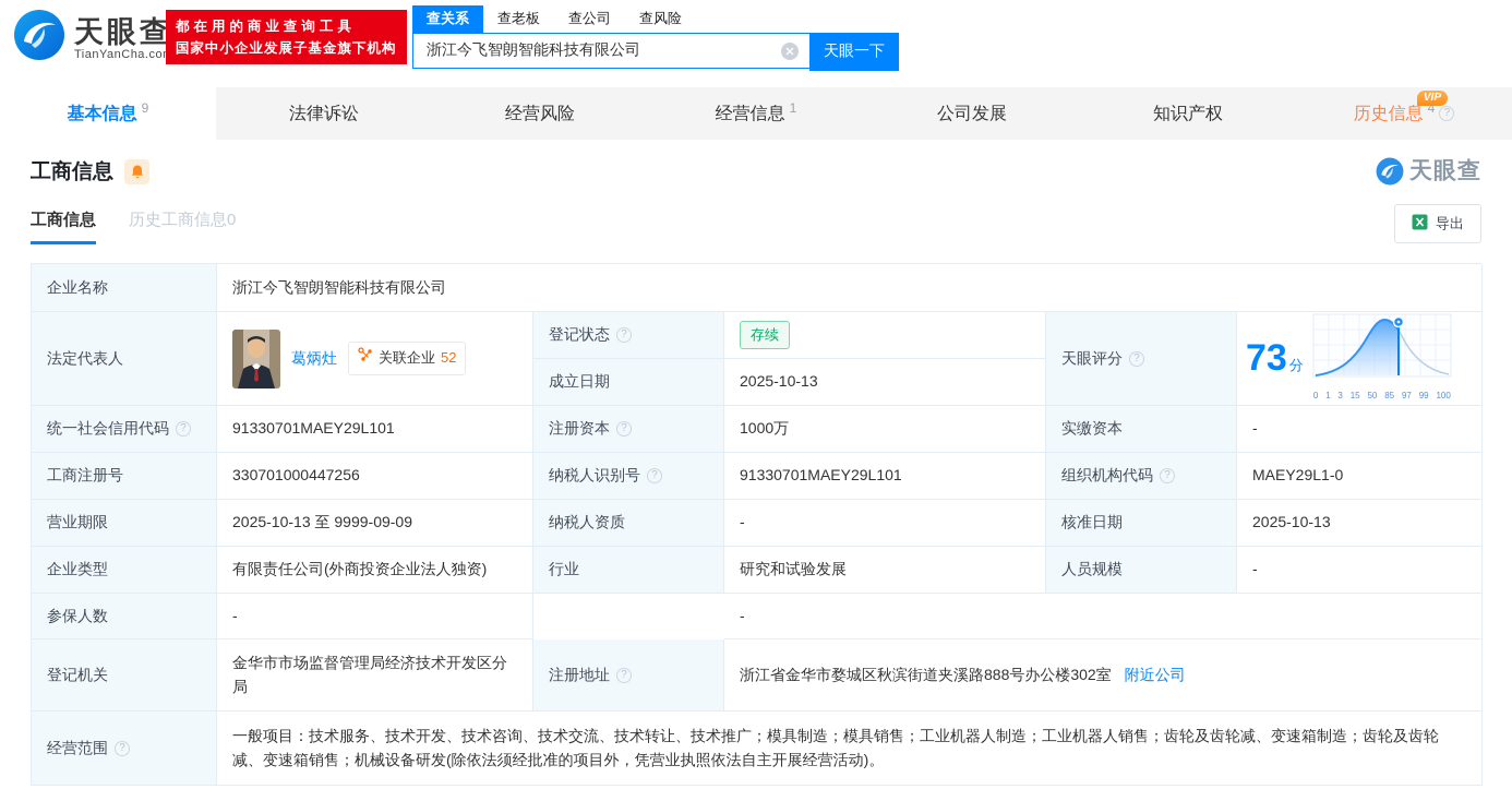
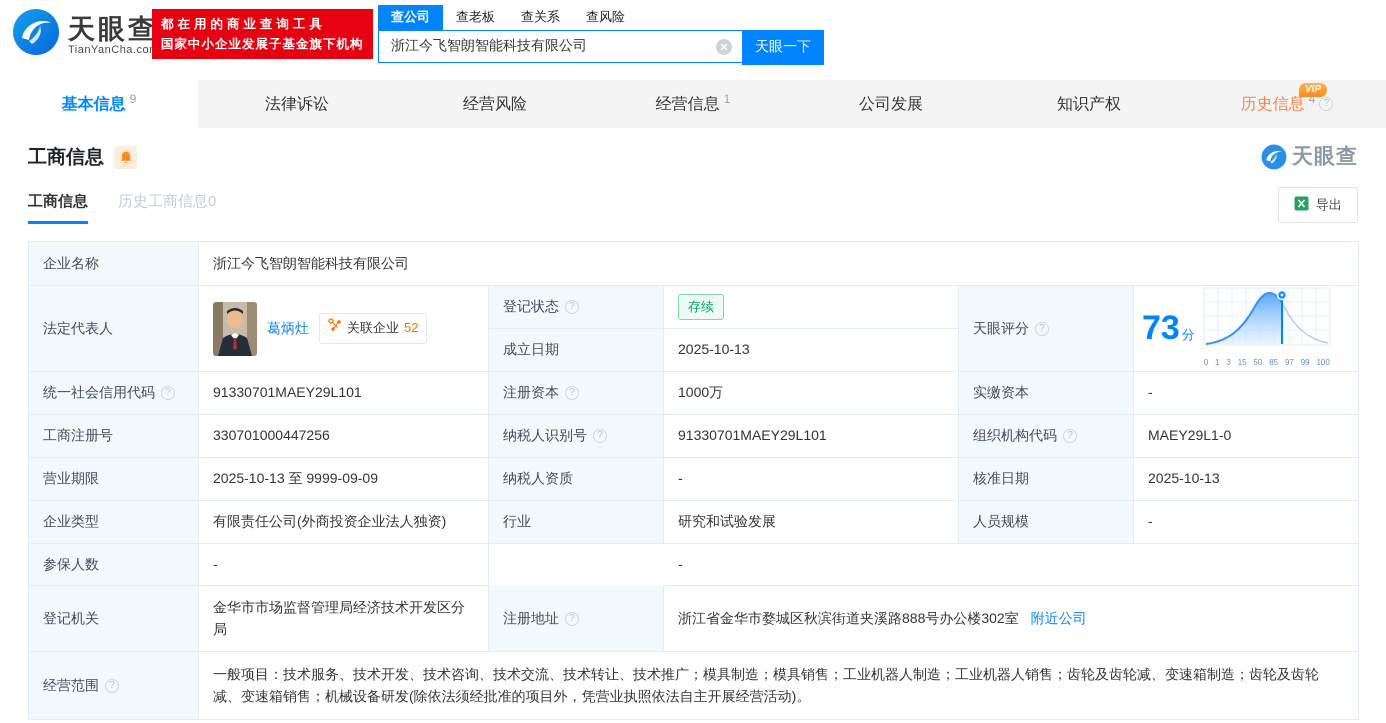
  天眼查
  TianYanCha.co
  都在用的商业查询工具
  国家中小企业发展子基金旗下机构
- 查关系
+ 查公司
  查老板
- 查公司
+ 查关系
  查风险
  浙江今飞智朗智能科技有限公司
  天眼一下
  基本信息
  9
  法律诉讼
  经营风险
  经营信息
  1
  公司发展
  知识产权
  VIP
  历史信息
  4
  ?
  工商信息
  天眼查
  工商信息
  历史工商信息0
  导出
  企业名称
  浙江今飞智朗智能科技有限公司
  法定代表人
  葛炳灶
  关联企业
  52
  登记状态
  ?
  存续
  成立日期
  2025-10-13
  天眼评分
  ?
  73 分
  0
  1
  3
  15
  50
  85
  97
  99
  100
  统一社会信用代码
  ?
  91330701MAEY29L101
  注册资本
  ?
  1000万
  实缴资本
  -
  工商注册号
  330701000447256
  纳税人识别号
  ?
  91330701MAEY29L101
  组织机构代码
  ?
  MAEY29L1-0
  营业期限
  2025-10-13 至 9999-09-09
  纳税人资质
  -
  核准日期
  2025-10-13
  企业类型
  有限责任公司(外商投资企业法人独资)
  行业
  研究和试验发展
  人员规模
  -
  参保人数
  -
  -
  登记机关
  金华市市场监督管理局经济技术开发区分局
  注册地址
  ?
  浙江省金华市婺城区秋滨街道夹溪路888号办公楼302室
  附近公司
  经营范围
  ?
  一般项目：技术服务、技术开发、技术咨询、技术交流、技术转让、技术推广；模具制造；模具销售；工业机器人制造；工业机器人销售；齿轮及齿轮减、变速箱制造；齿轮及齿轮减、变速箱销售；机械设备研发(除依法须经批准的项目外，凭营业执照依法自主开展经营活动)。
